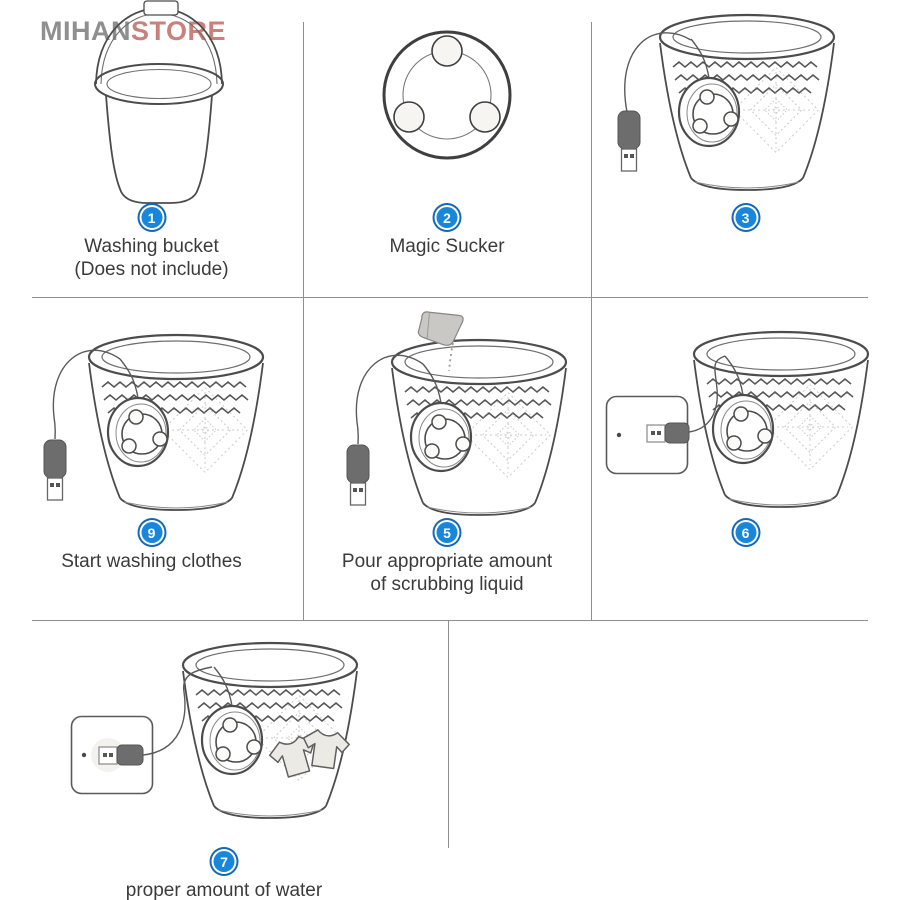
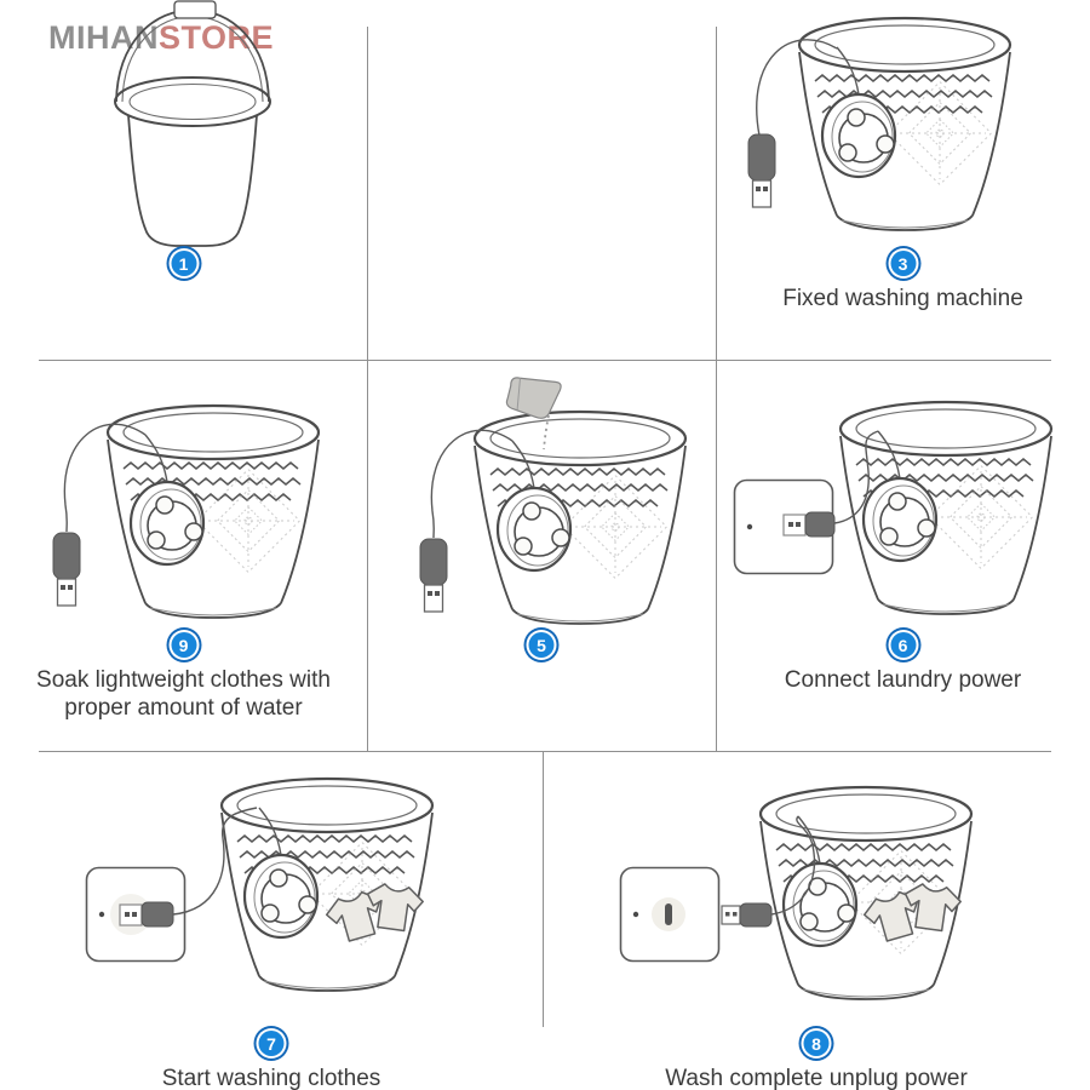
  MIHANSTOE
  1
- Washing bucket
- (Does not include)
- 2
- Magic Sucker
  3
+ Fixed washing machine
  9
+ Soak lightweight clothes with
- Start washing clothes
+ proper amount of water
  5
- Pour appropriate amount
- of scrubbing liquid
  6
+ Connect laundry power
  7
- proper amount of water
+ Start washing clothes
+ 8
+ Wash complete unplug power
